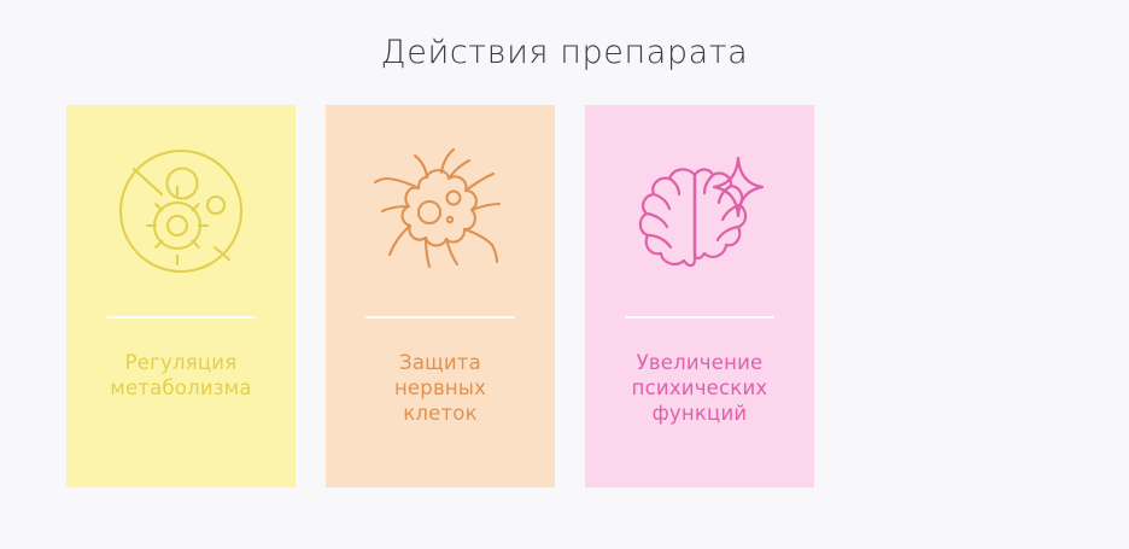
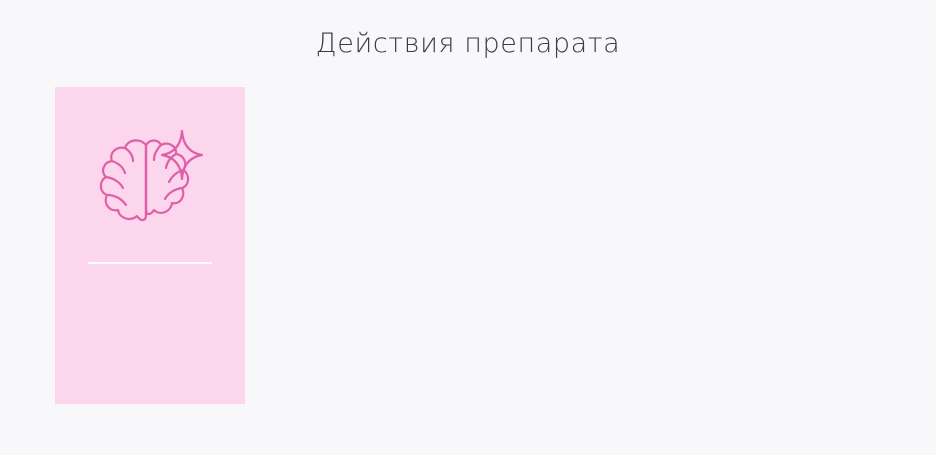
  Действия препарата
- Регуляция
- метаболизма
- Защита
- нервных
- клеток
- Увеличение
- психических
- функций
